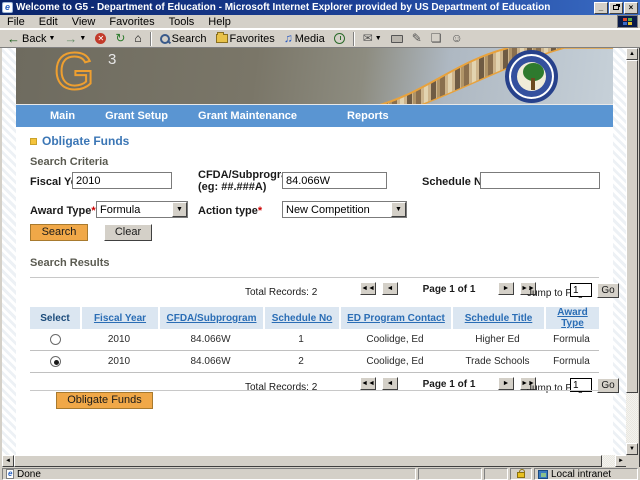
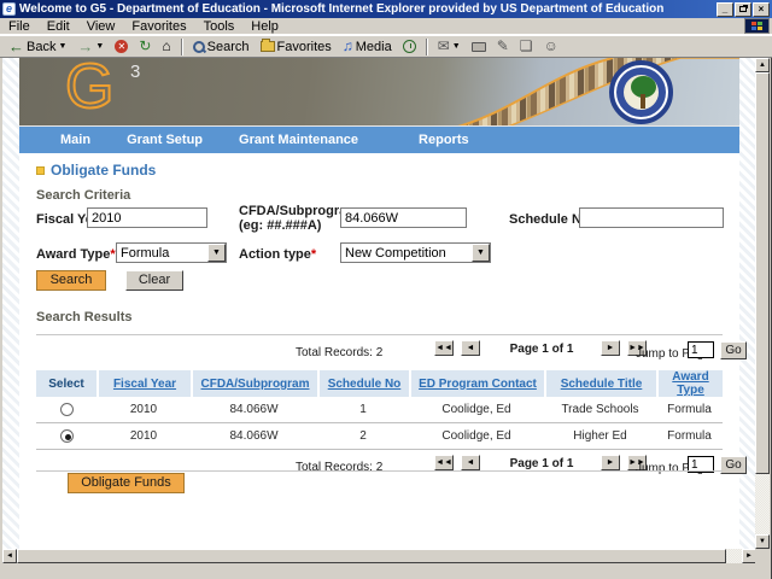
  e
  Welcome to G5 - Department of Education - Microsoft Internet Explorer provided by US Department of Education
  _
  ×
  File
  Edit
  View
  Favorites
  Tools
  Help
  ←
  Back
  →
  ✕
  ↻
  ⌂
  Search
  Favorites
  ♫
  Media
  ✉
  ✎
  ❏
  ☺
  G
  3
  Main
  Grant Setup
  Grant Maintenance
  Reports
  Obligate Funds
  Search Criteria
  2010
  CFDA/Subprogr
  (eg: ##.###A)
  84.066W
  Schedule N
  Award Type*
  Formula
  Action type*
  New Competition
  Search
  Clear
  Search Results
  Total Records: 2
  Page 1 of 1
  Jump to P
  1
  Go
  Select
  Fiscal Year
  CFDA/Subprogram
  Schedule No
  ED Program Contact
  Schedule Title
  Award Type
  2010
  84.066W
  1
  Coolidge, Ed
- Higher Ed
+ Trade Schools
  Formula
  2010
  84.066W
  2
  Coolidge, Ed
- Trade Schools
+ Higher Ed
  Formula
  Total Records: 2
  Page 1 of 1
  Jump to P
  1
  Go
  Obligate Funds
- Done
- Local intranet
